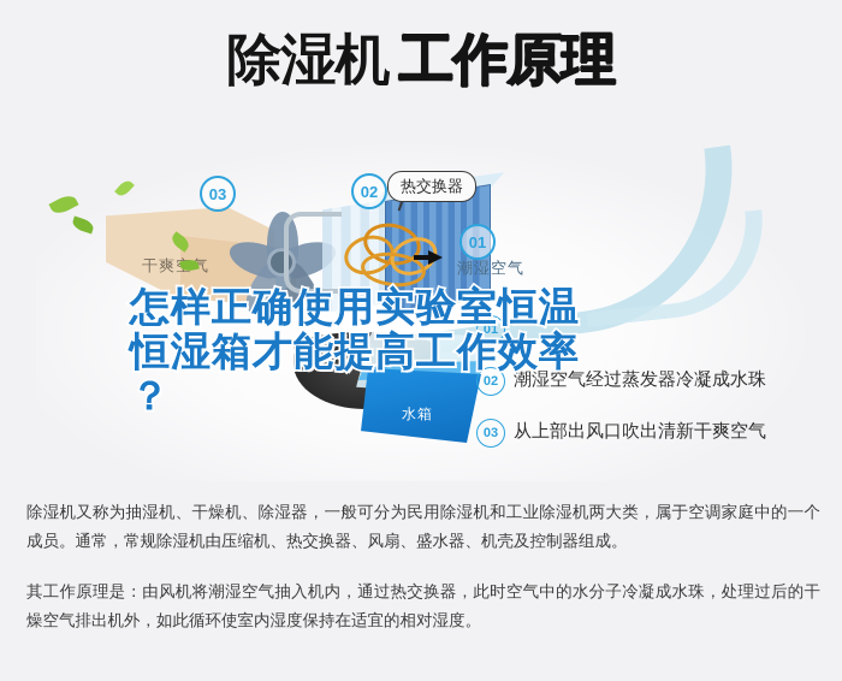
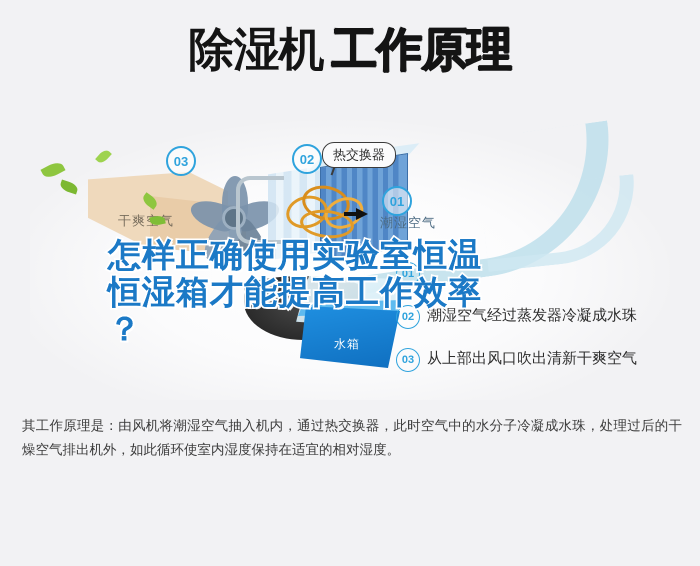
  除湿机 工作原理
  干爽气
  水箱
  热交换器
  潮湿空气
  03
  02
  01
  01
  02
  潮湿空气经过蒸发器冷凝成水珠
  03
  从上部出风口吹出清新干爽空气
  怎样正确使用实验室恒温
  恒湿箱才能提高工作效率
  ？
- 除湿机又称为抽湿机、干燥机、除湿器，一般可分为民用除湿机和工业除湿机两大类，属于空调家庭中的一个成员。通常，常规除湿机由压缩机、热交换器、风扇、盛水器、机壳及控制器组成。
  其工作原理是：由风机将潮湿空气抽入机内，通过热交换器，此时空气中的水分子冷凝成水珠，处理过后的干燥空气排出机外，如此循环使室内湿度保持在适宜的相对湿度。
